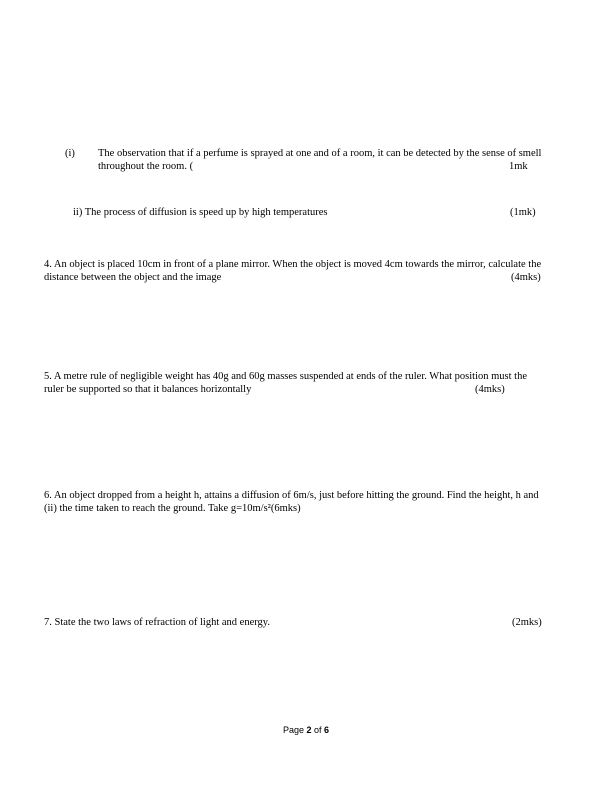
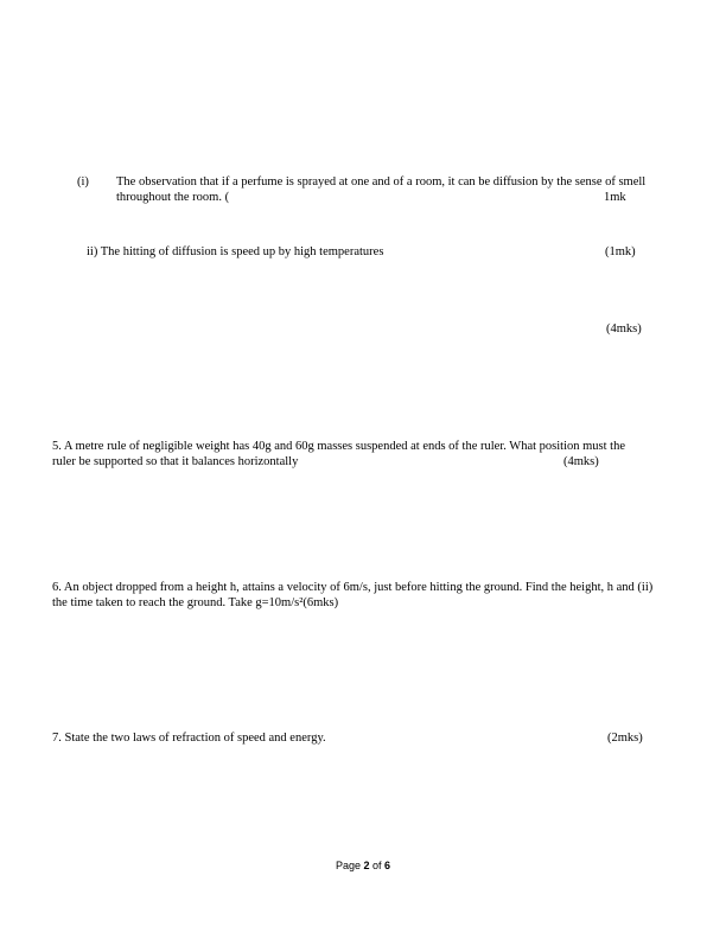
  (i)
- The observation that if a perfume is sprayed at one and of a room, it can be detected by the sense of smell throughout the room. (
+ The observation that if a perfume is sprayed at one and of a room, it can be diffusion by the sense of smell throughout the room. (
  1mk
- ii) The process of diffusion is speed up by high temperatures
+ ii) The hitting of diffusion is speed up by high temperatures
  (1mk)
- 4. An object is placed 10cm in front of a plane mirror. When the object is moved 4cm towards the mirror, calculate the distance between the object and the image
  (4mks)
  5. A metre rule of negligible weight has 40g and 60g masses suspended at ends of the ruler. What position must the ruler be supported so that it balances horizontally
  (4mks)
- 6. An object dropped from a height h, attains a diffusion of 6m/s, just before hitting the ground. Find the height, h and (ii) the time taken to reach the ground. Take g=10m/s²(6mks)
+ 6. An object dropped from a height h, attains a velocity of 6m/s, just before hitting the ground. Find the height, h and (ii) the time taken to reach the ground. Take g=10m/s²(6mks)
- 7. State the two laws of refraction of light and energy.
+ 7. State the two laws of refraction of speed and energy.
  (2mks)
  Page 2 of 6
